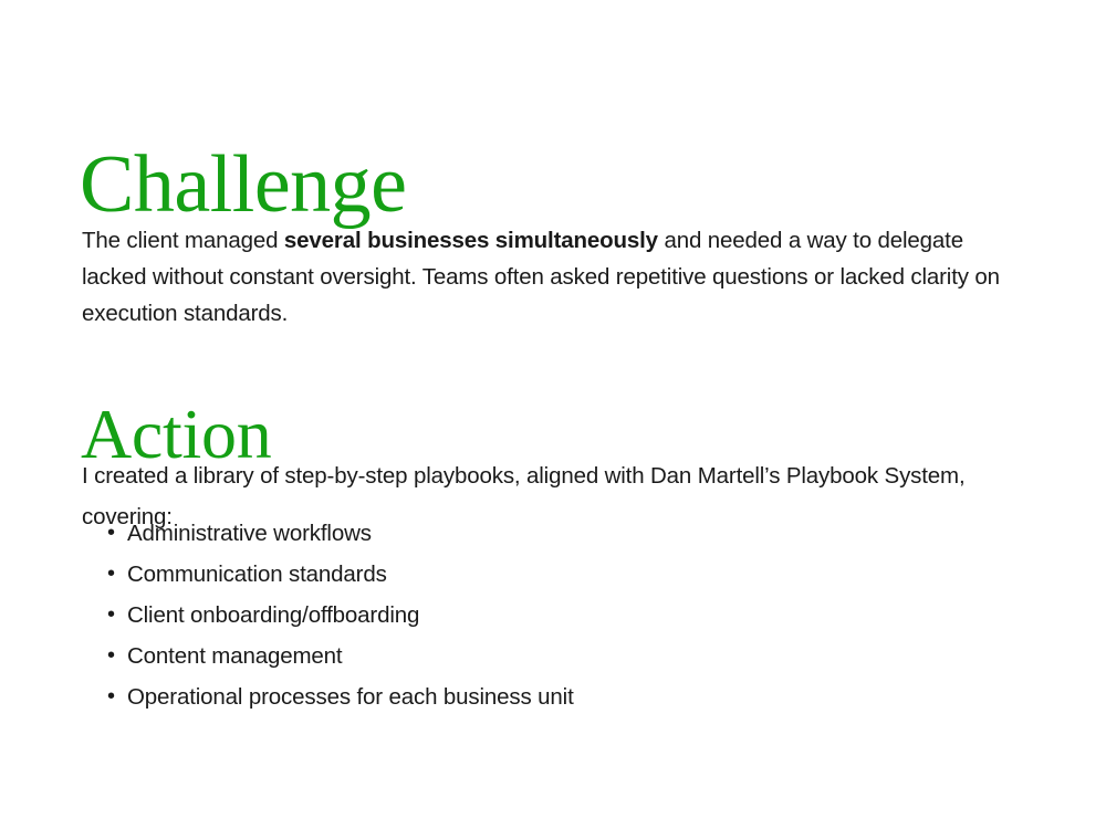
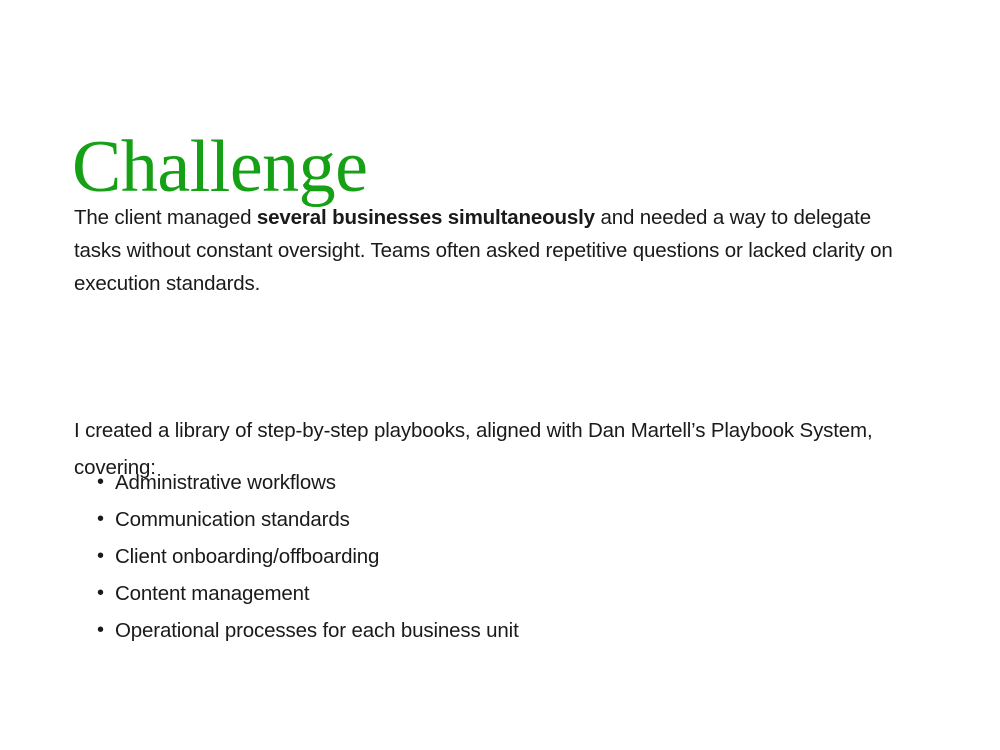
  Challenge
- The client managed several businesses simultaneously and needed a way to delegate lacked without constant oversight. Teams often asked repetitive questions or lacked clarity on execution standards.
+ The client managed several businesses simultaneously and needed a way to delegate tasks without constant oversight. Teams often asked repetitive questions or lacked clarity on execution standards.
- Action
  I created a library of step-by-step playbooks, aligned with Dan Martell’s Playbook System, covering:
  •
  Administrative workflows
  •
  Communication standards
  •
  Client onboarding/offboarding
  •
  Content management
  •
  Operational processes for each business unit
